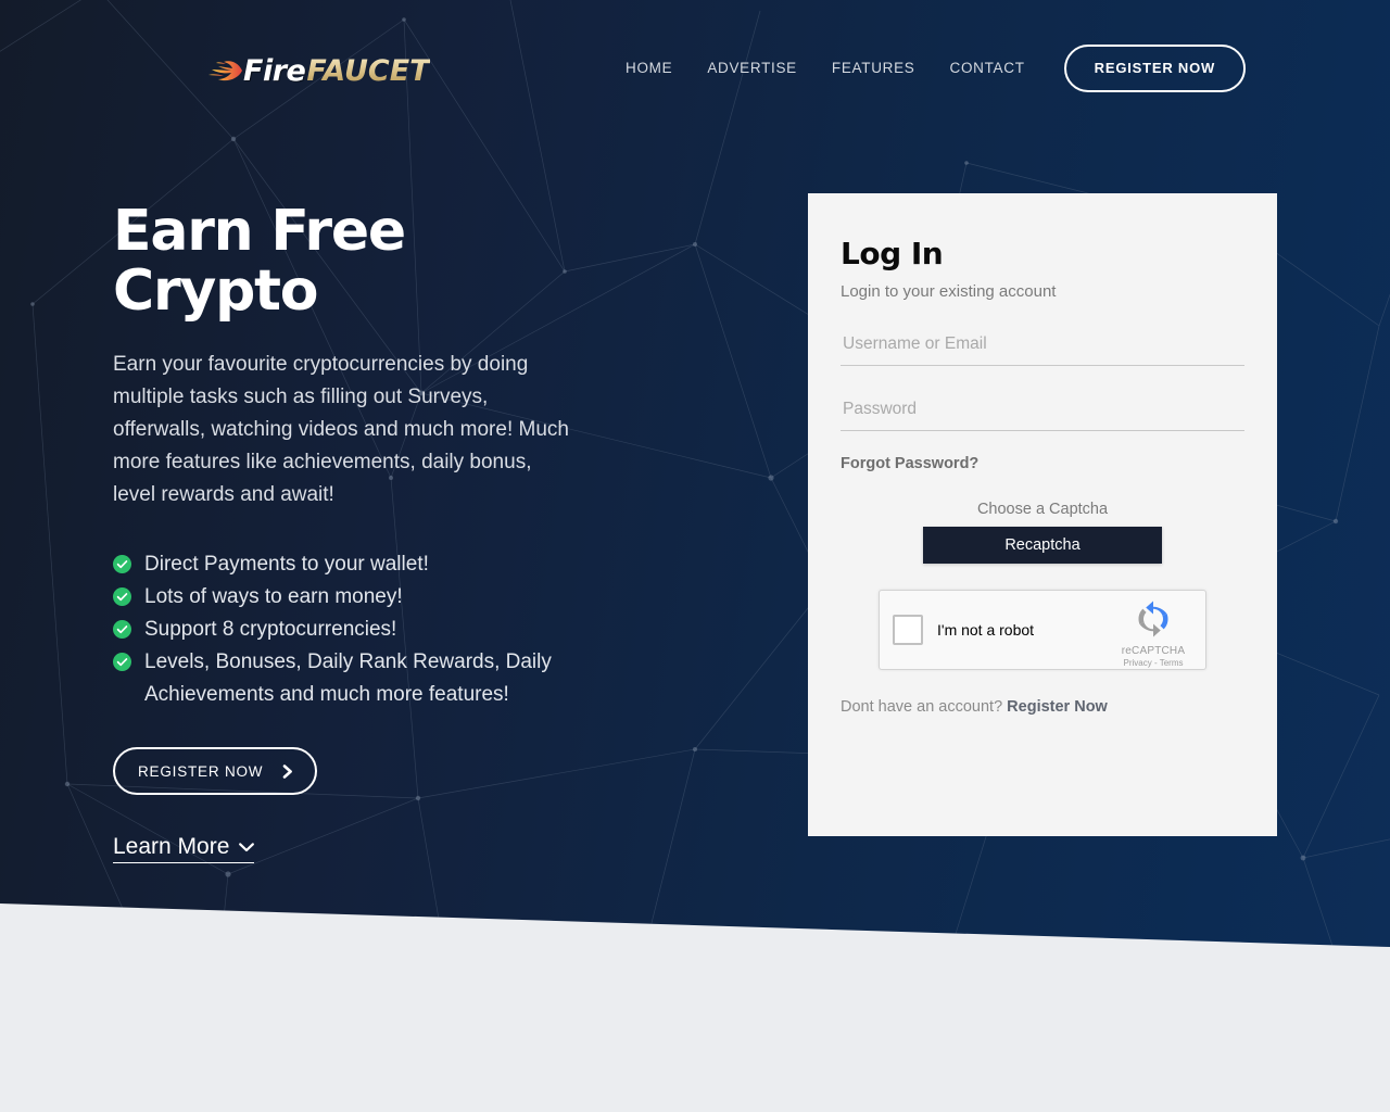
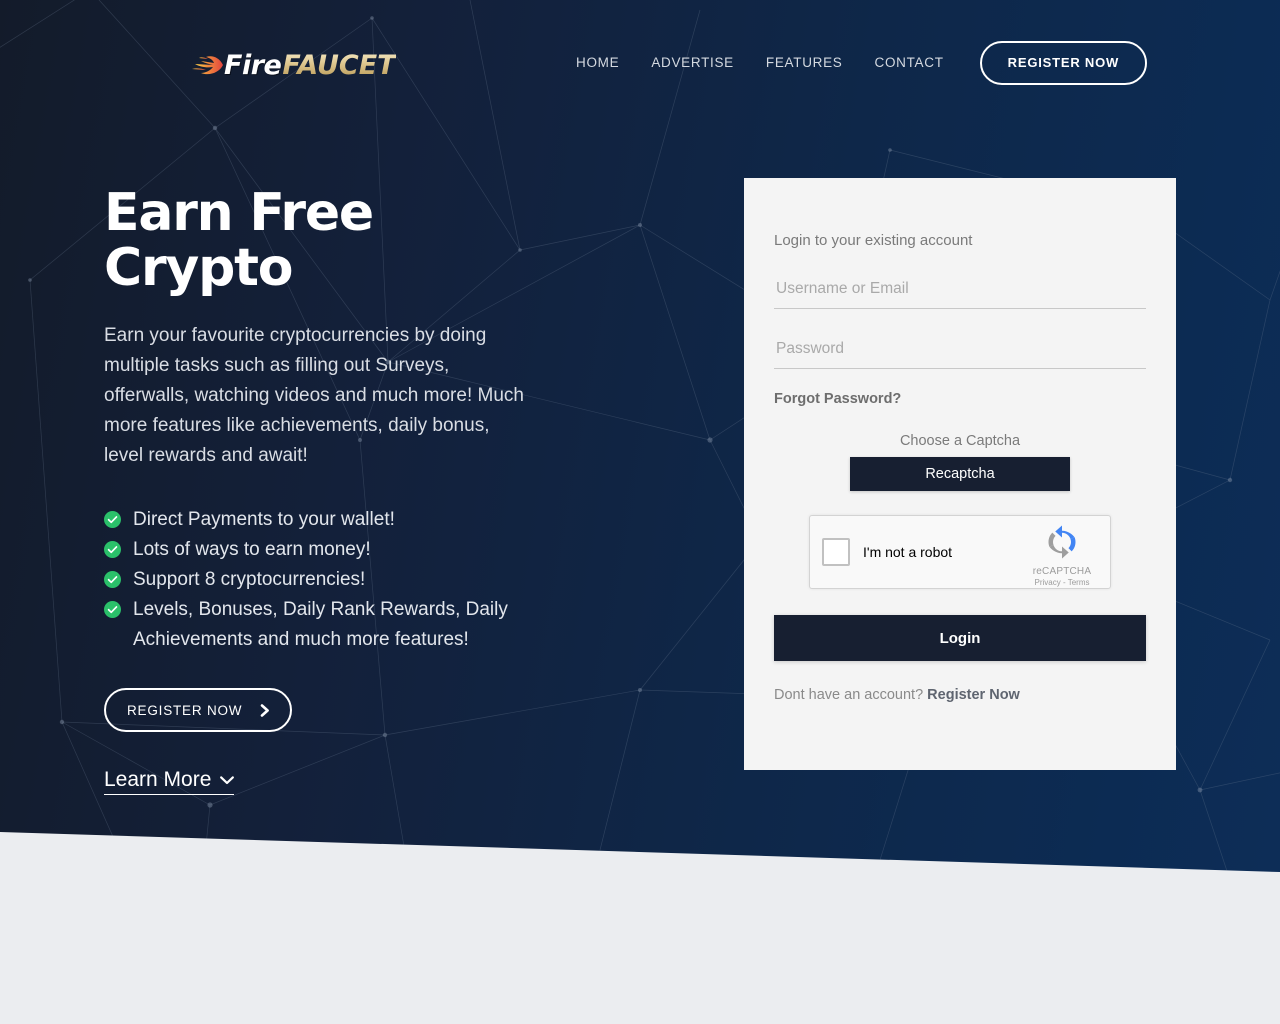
  Fire
  FAUCET
  HOME
  ADVERTISE
  FEATURES
  CONTACT
  REGISTER NOW
  Earn Free Crypto
  Earn your favourite cryptocurrencies by doing multiple tasks such as filling out Surveys, offerwalls, watching videos and much more! Much more features like achievements, daily bonus, level rewards and await!
  Direct Payments to your wallet!
  Lots of ways to earn money!
  Support 8 cryptocurrencies!
  Levels, Bonuses, Daily Rank Rewards, Daily Achievements and much more features!
  REGISTER NOW
  Learn More
- Log In
  Login to your existing account
  Username or Email
  Password
  Forgot Password?
  Choose a Captcha
  Recaptcha
  I'm not a robot
  reCAPTCHA
  Privacy - Terms
+ Login
  Dont have an account? Register Now
